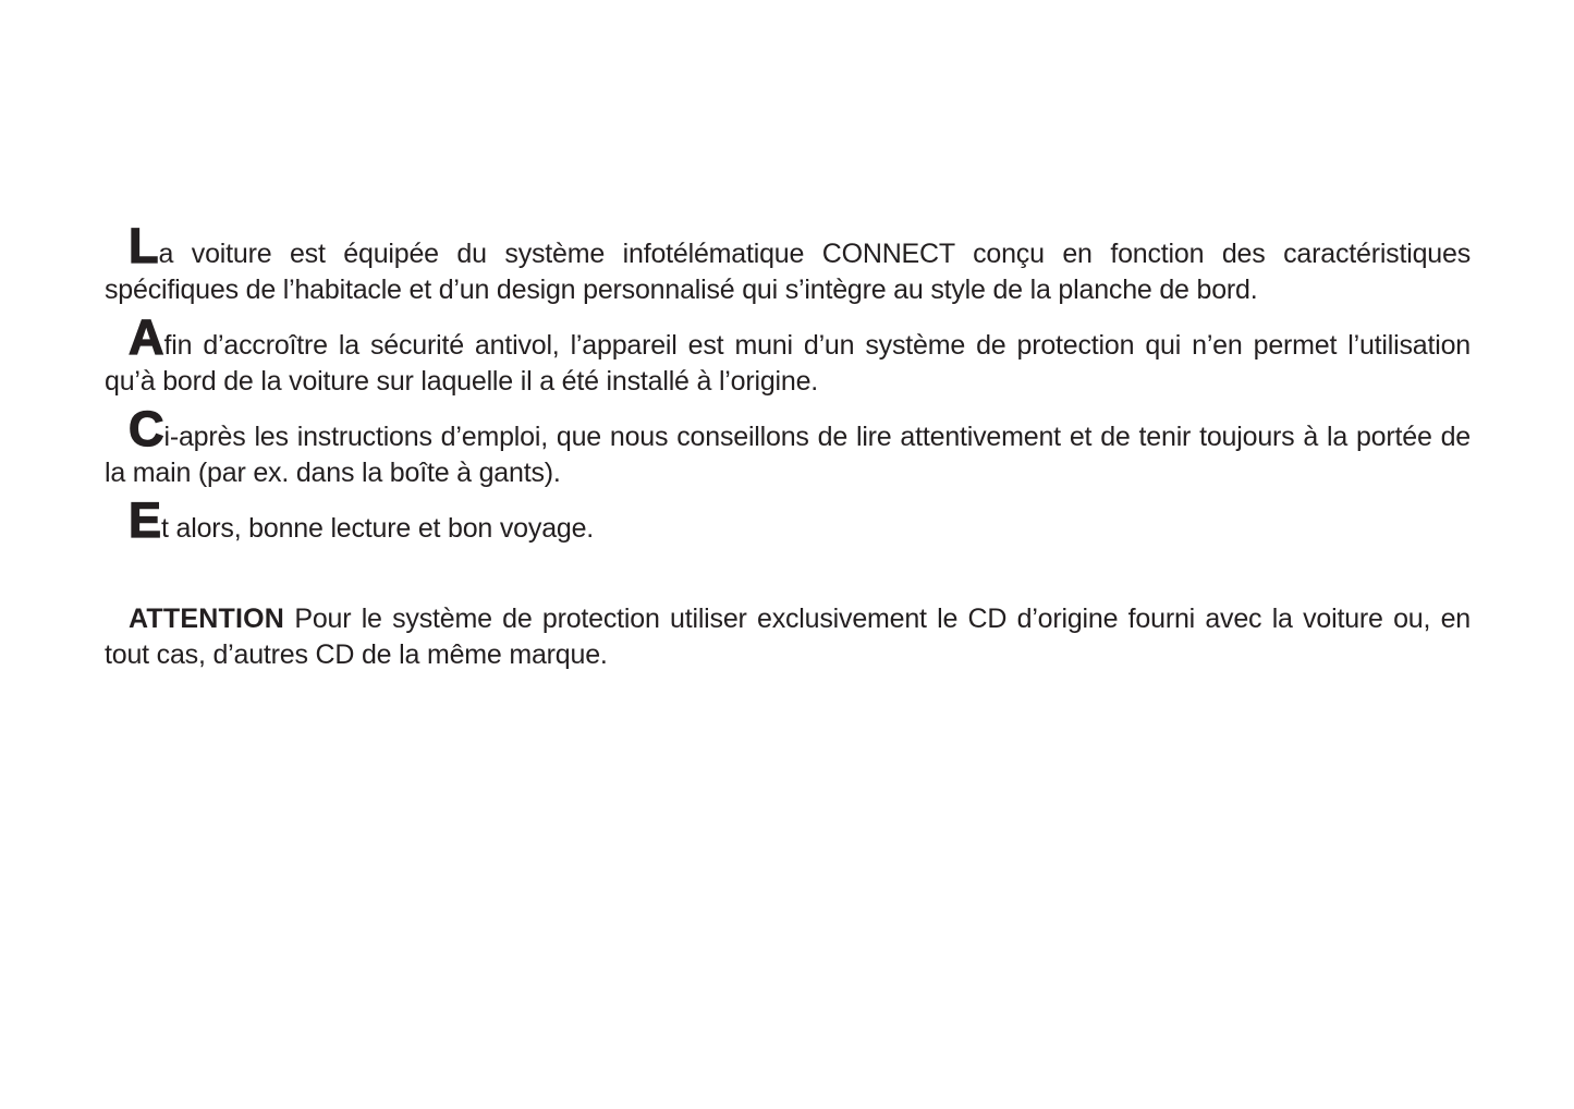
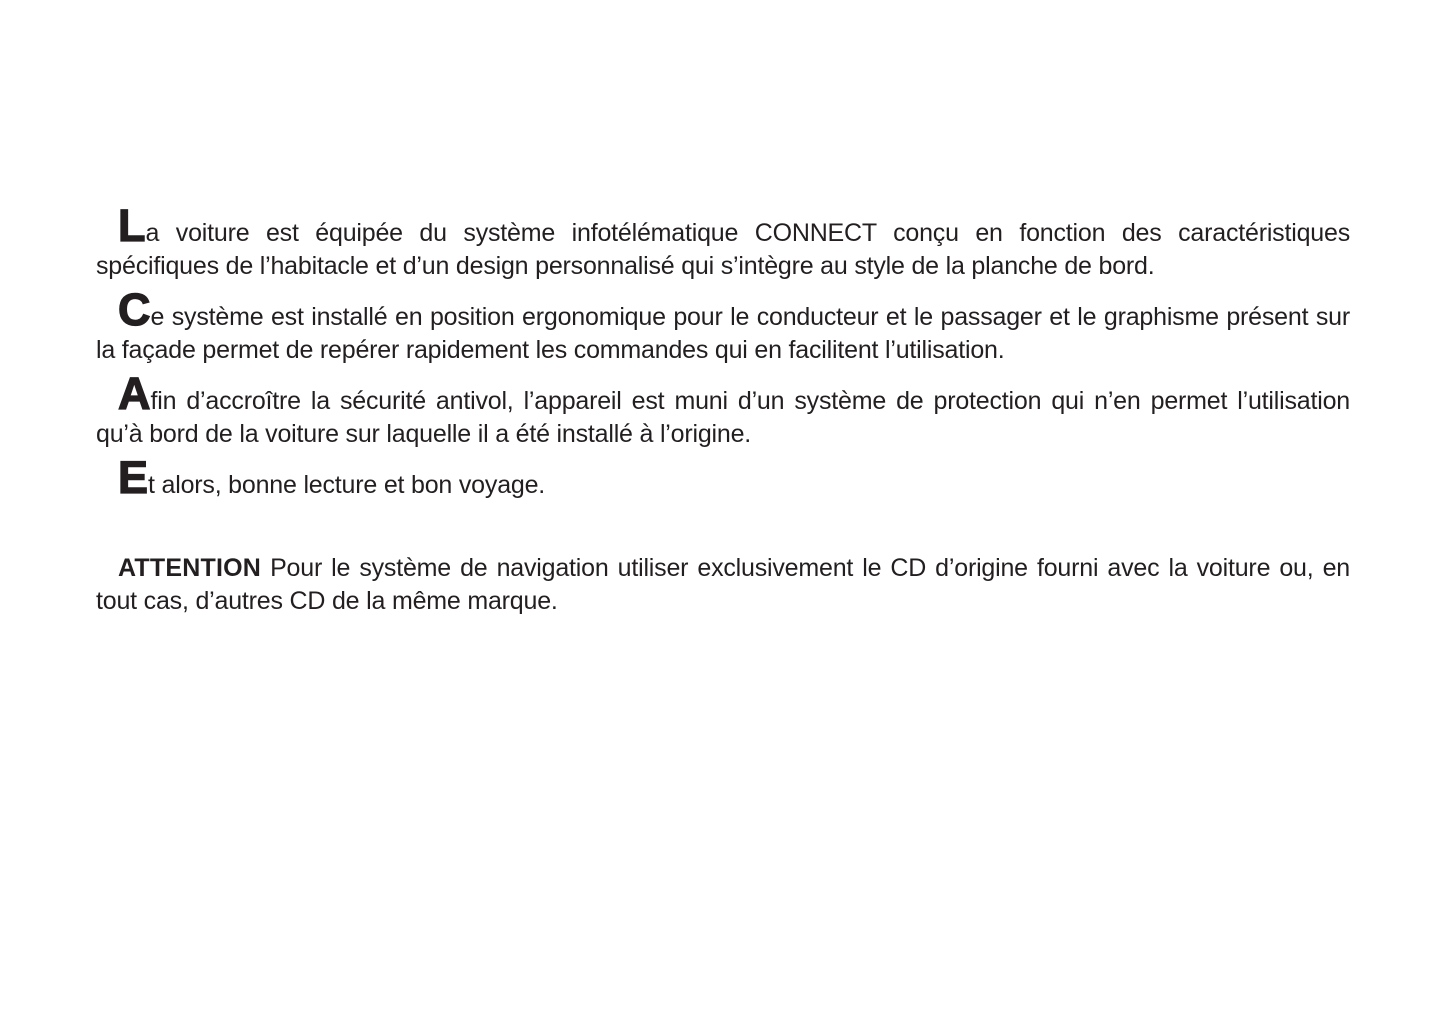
  La voiture est équipée du système infotélématique CONNECT conçu en fonction des caractéristiques spécifiques de l’habitacle et d’un design personnalisé qui s’intègre au style de la planche de bord.
+ Ce système est installé en position ergonomique pour le conducteur et le passager et le graphisme présent sur la façade permet de repérer rapidement les commandes qui en facilitent l’utilisation.
  Afin d’accroître la sécurité antivol, l’appareil est muni d’un système de protection qui n’en permet l’utilisation qu’à bord de la voiture sur laquelle il a été installé à l’origine.
- Ci-après les instructions d’emploi, que nous conseillons de lire attentivement et de tenir toujours à la portée de la main (par ex. dans la boîte à gants).
  Et alors, bonne lecture et bon voyage.
- ATTENTION Pour le système de protection utiliser exclusivement le CD d’origine fourni avec la voiture ou, en tout cas, d’autres CD de la même marque.
+ ATTENTION Pour le système de navigation utiliser exclusivement le CD d’origine fourni avec la voiture ou, en tout cas, d’autres CD de la même marque.
